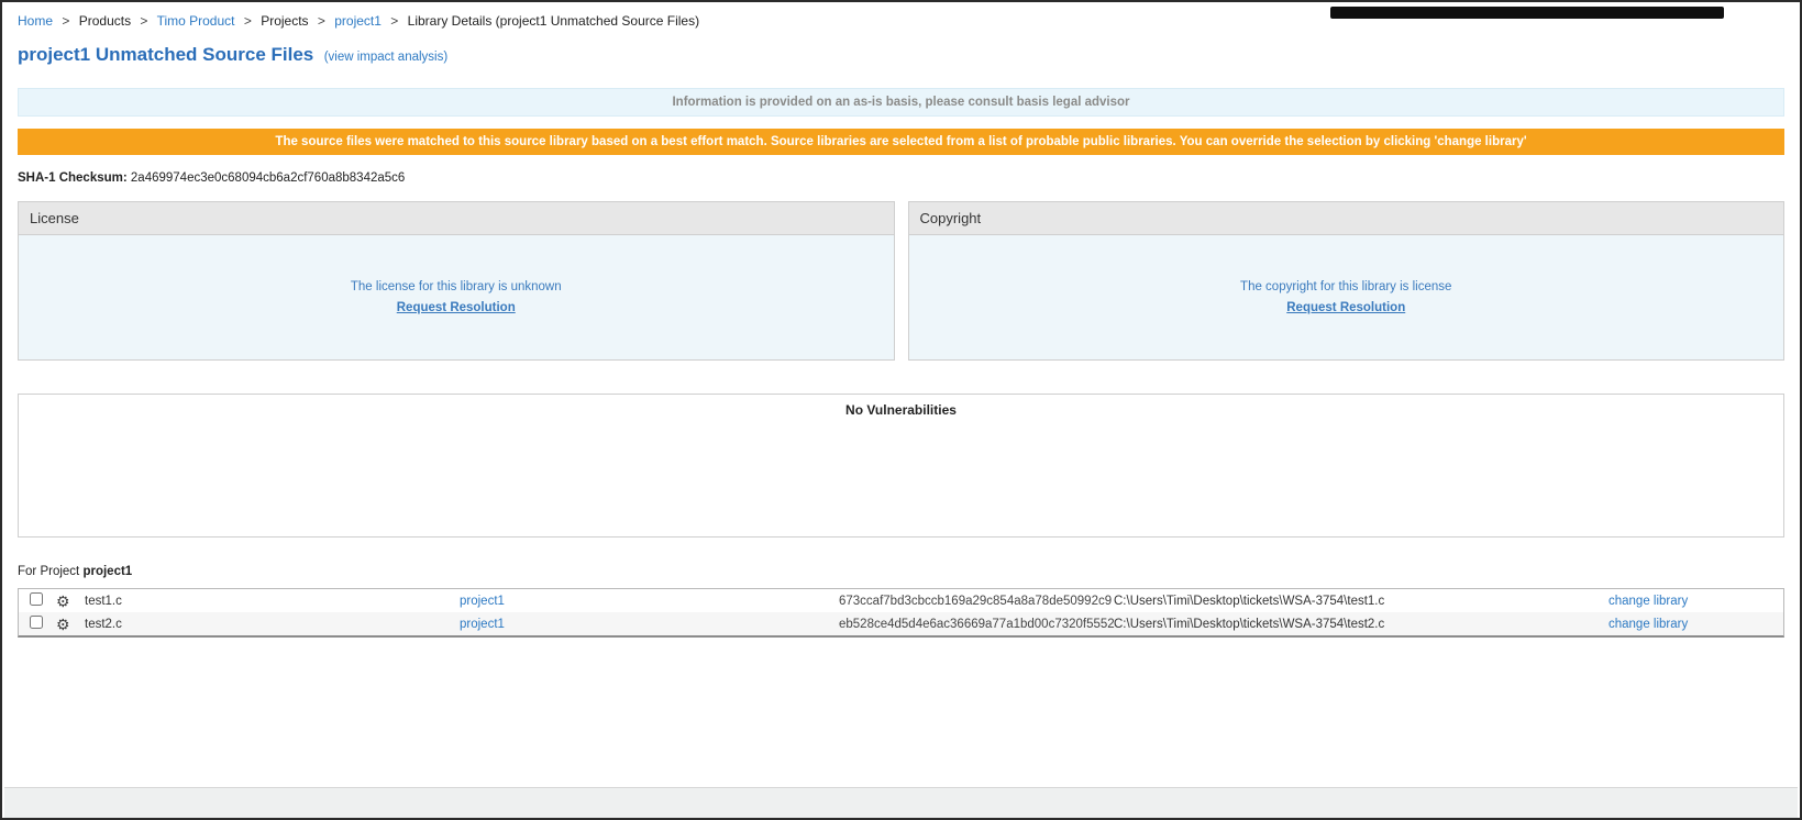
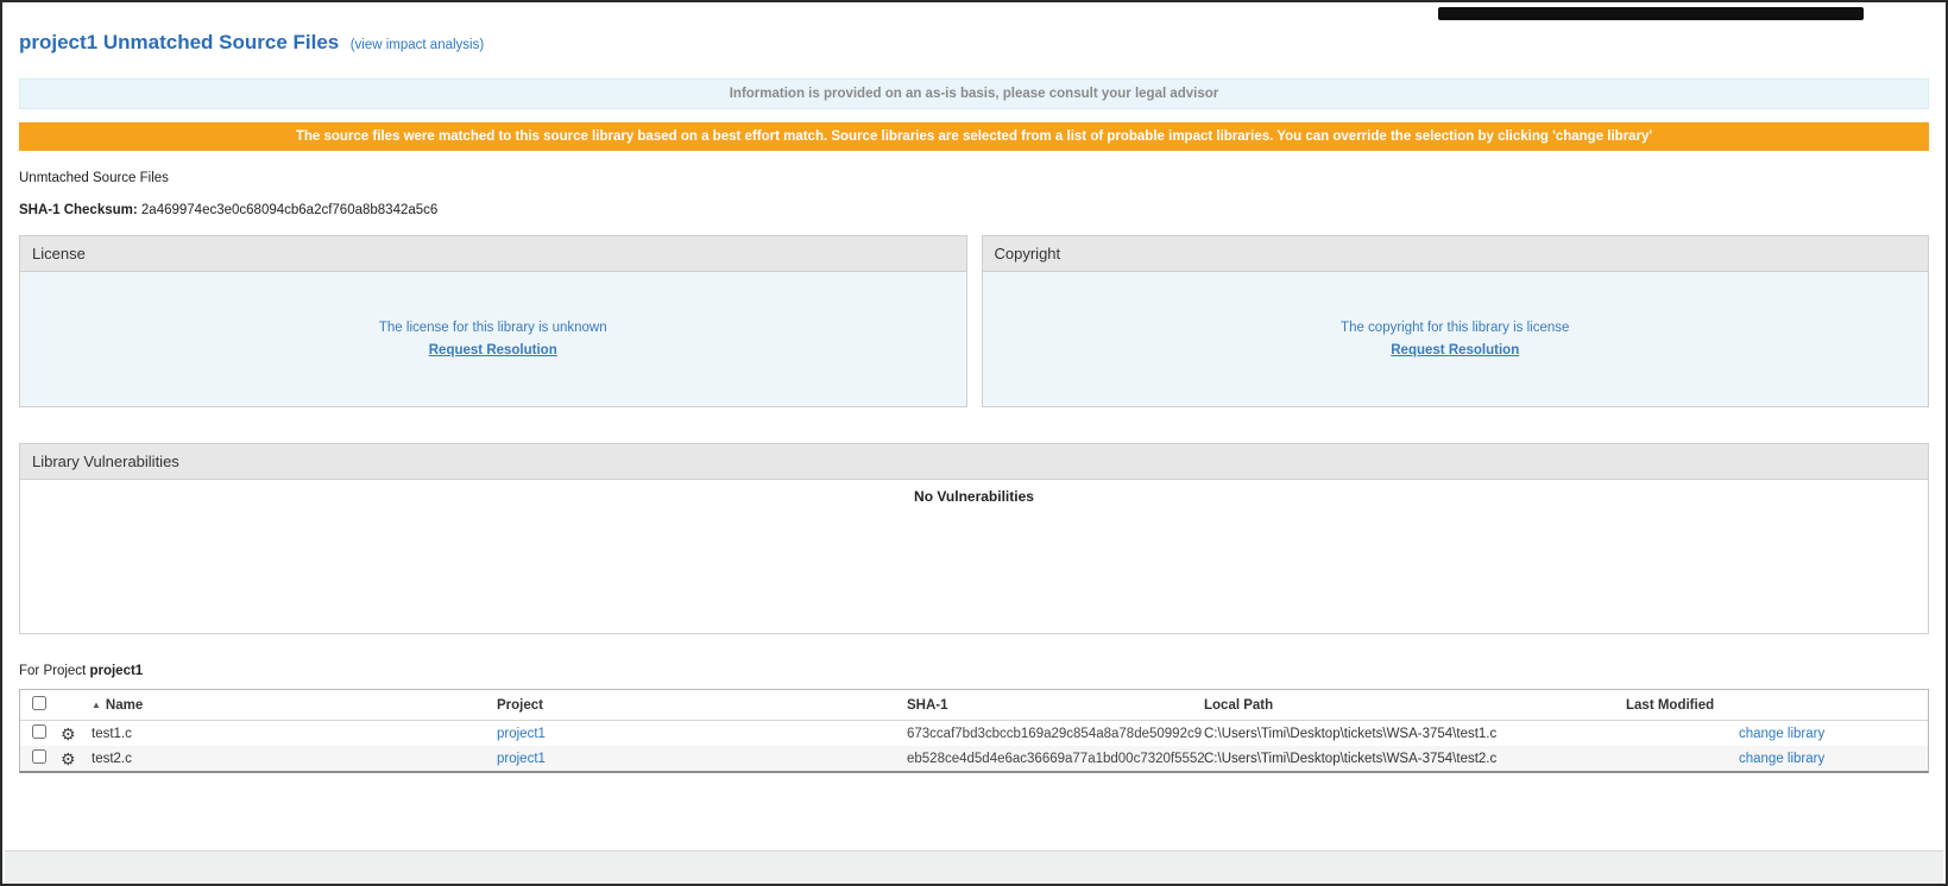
- Home > Products > Timo Product > Projects > project1 > Library Details (project1 Unmatched Source Files)
  project1 Unmatched Source Files (view impact analysis)
- Information is provided on an as-is basis, please consult basis legal advisor
+ Information is provided on an as-is basis, please consult your legal advisor
- The source files were matched to this source library based on a best effort match. Source libraries are selected from a list of probable public libraries. You can override the selection by clicking 'change library'
+ The source files were matched to this source library based on a best effort match. Source libraries are selected from a list of probable impact libraries. You can override the selection by clicking 'change library'
+ Unmtached Source Files
  SHA-1 Checksum: 2a469974ec3e0c68094cb6a2cf760a8b8342a5c6
  License
  The license for this library is unknown
  Request Resolution
  Copyright
  The copyright for this library is license
  Request Resolution
+ Library Vulnerabilities
  No Vulnerabilities
  For Project project1
+ ▲ Name
+ Project
+ SHA-1
+ Local Path
+ Last Modified
  ⚙
  test1.c
  project1
  673ccaf7bd3cbccb169a29c854a8a78de50992c9
  C:\Users\Timi\Desktop\tickets\WSA-3754\test1.c
  change library
  ⚙
  test2.c
  project1
  eb528ce4d5d4e6ac36669a77a1bd00c7320f5552
  C:\Users\Timi\Desktop\tickets\WSA-3754\test2.c
  change library
